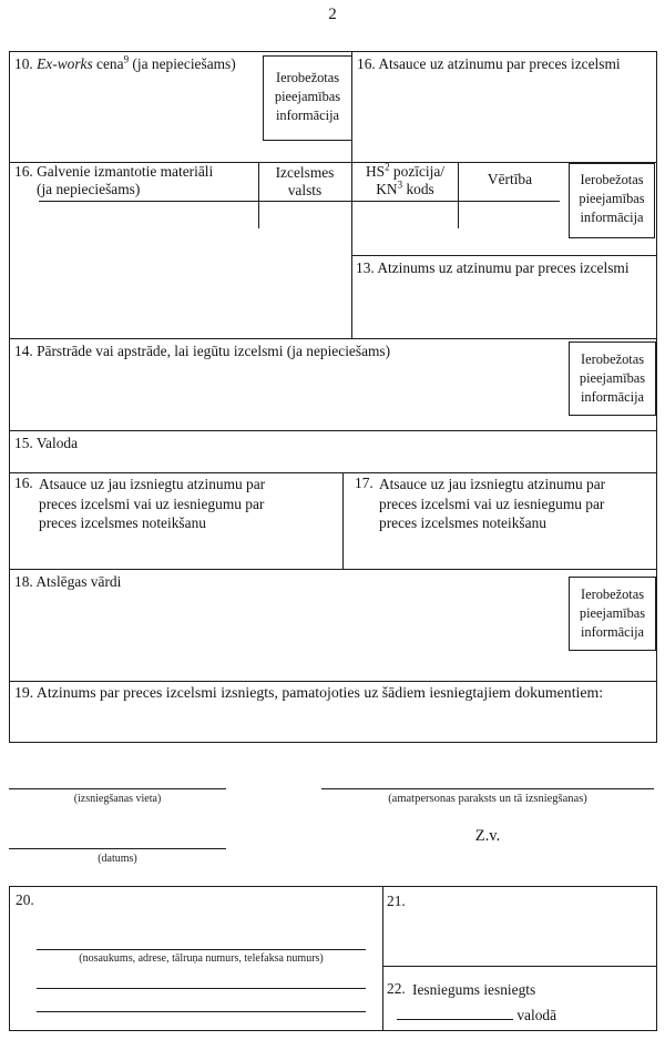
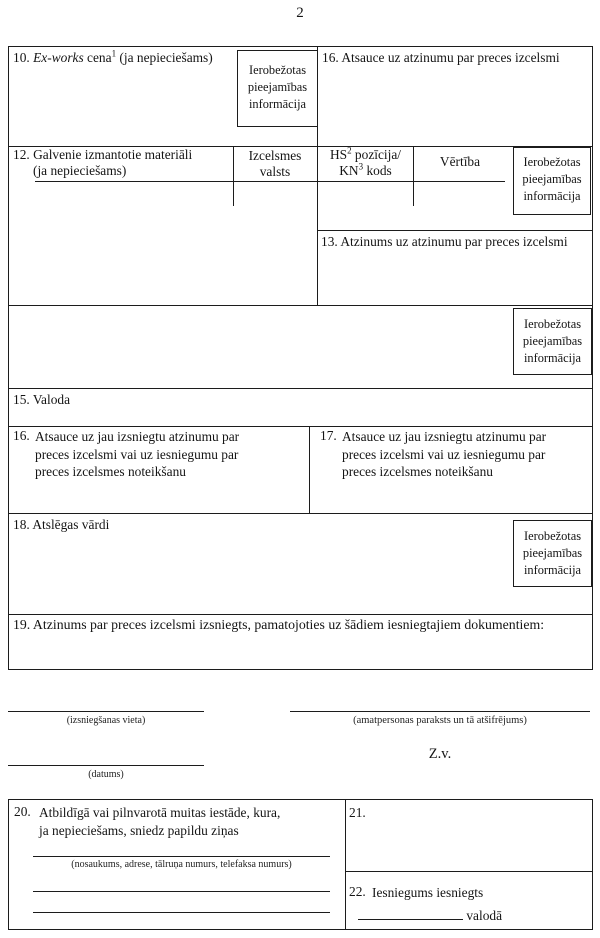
  2
- 10. Ex-works cena9 (ja nepieciešams)
+ 10. Ex-works cena1 (ja nepieciešams)
  Ierobežotas
  pieejamības
  informācija
  16. Atsauce uz atzinumu par preces izcelsmi
- 16. Galvenie izmantotie materiāli
+ 12. Galvenie izmantotie materiāli
  (ja nepieciešams)
  Izcelsmes
  valsts
  HS2 pozīcija/
  KN3 kods
  Vērtība
  Ierobežotas
  pieejamības
  informācija
  13. Atzinums uz atzinumu par preces izcelsmi
- 14. Pārstrāde vai apstrāde, lai iegūtu izcelsmi (ja nepieciešams)
  Ierobežotas
  pieejamības
  informācija
  15. Valoda
  16.
  Atsauce uz jau izsniegtu atzinumu par
  preces izcelsmi vai uz iesniegumu par
  preces izcelsmes noteikšanu
  17.
  Atsauce uz jau izsniegtu atzinumu par
  preces izcelsmi vai uz iesniegumu par
  preces izcelsmes noteikšanu
  18. Atslēgas vārdi
  Ierobežotas
  pieejamības
  informācija
  19. Atzinums par preces izcelsmi izsniegts, pamatojoties uz šādiem iesniegtajiem dokumentiem:
  (izsniegšanas vieta)
- (amatpersonas paraksts un tā izsniegšanas)
+ (amatpersonas paraksts un tā atšifrējums)
  Z.v.
  (datums)
  20.
+ Atbildīgā vai pilnvarotā muitas iestāde, kura,
+ ja nepieciešams, sniedz papildu ziņas
  (nosaukums, adrese, tālruņa numurs, telefaksa numurs)
  21.
  22.
  Iesniegums iesniegts
  valodā
